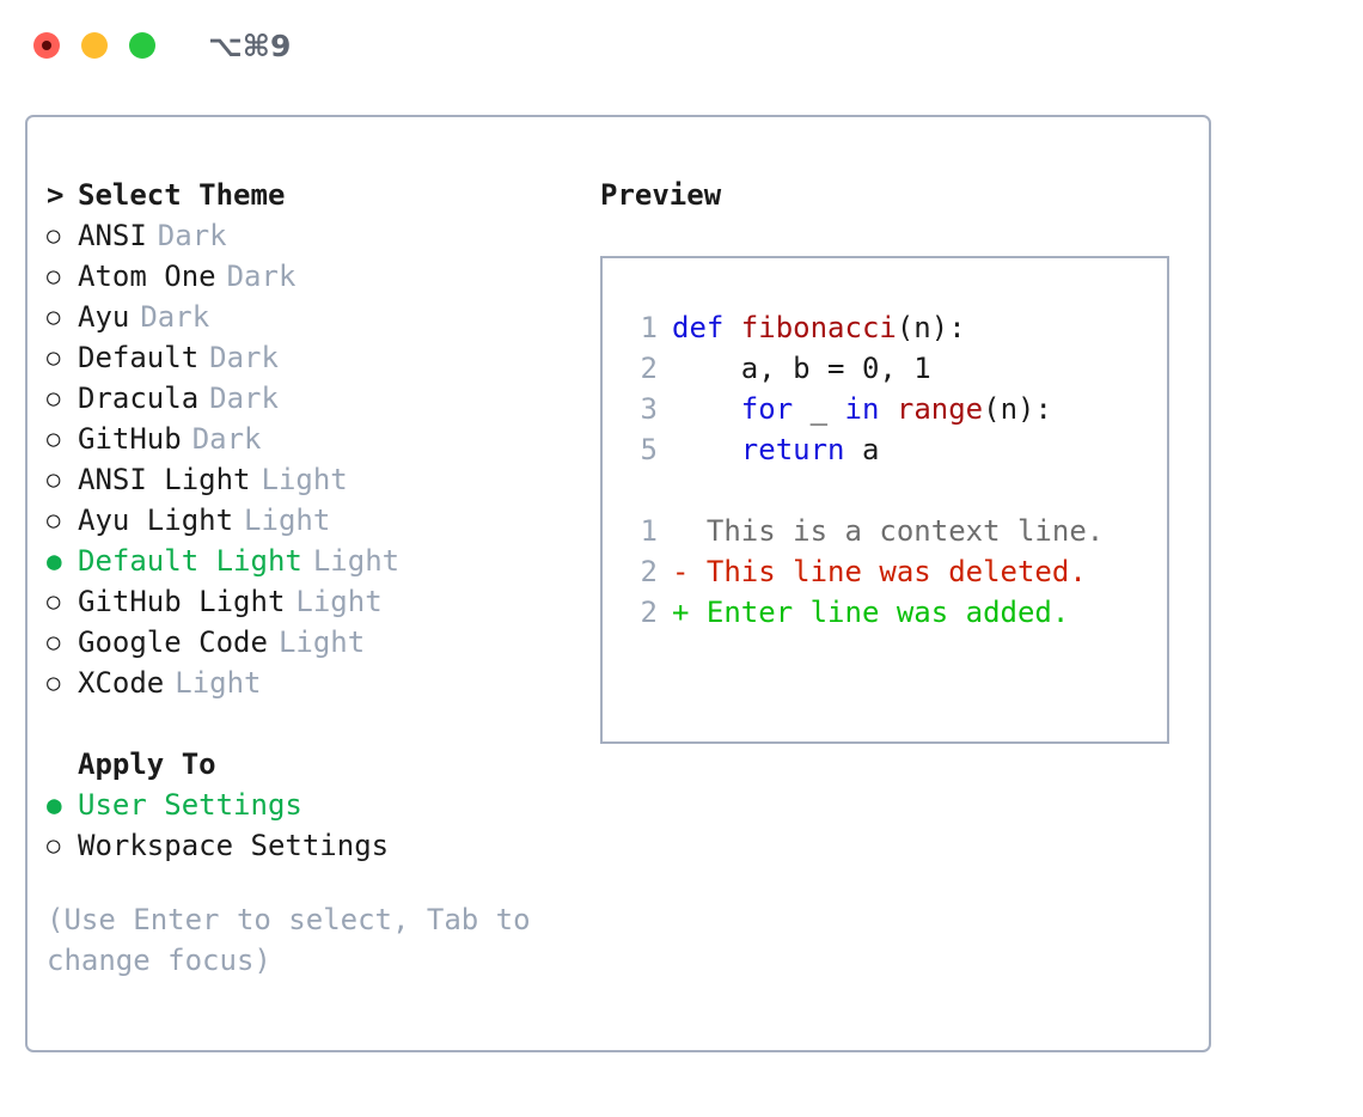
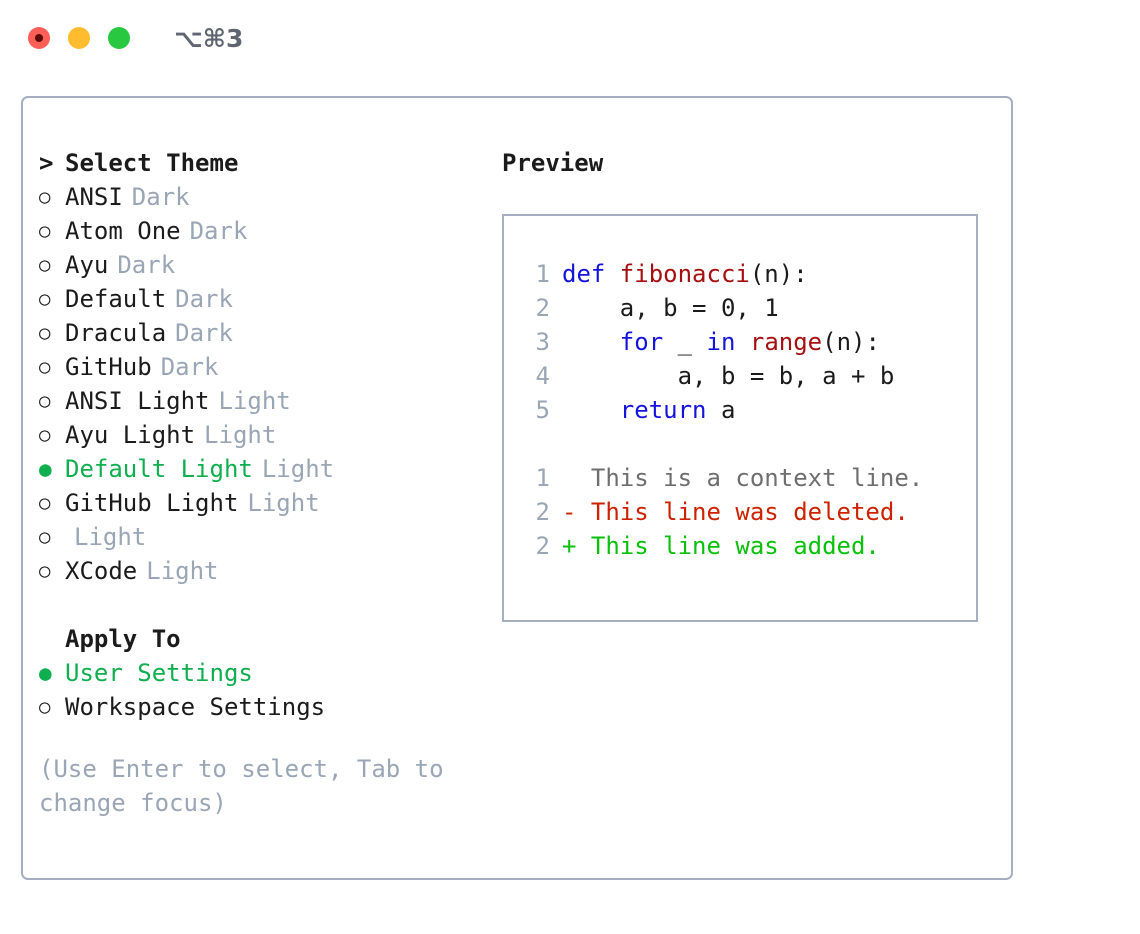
- ⌥⌘9
+ ⌥⌘3
  >
  Select Theme
  ○
  ANSI
  Dark
  ○
  Atom One
  Dark
  ○
  Ayu
  Dark
  ○
  Default
  Dark
  ○
  Dracula
  Dark
  ○
  GitHub
  Dark
  ○
  ANSI Light
  Light
  ○
  Ayu Light
  Light
  ●
  Default Light
  Light
  ○
  GitHub Light
  Light
  ○
- Google Code
  Light
  ○
  XCode
  Light
  Apply To
  ●
  User Settings
  ○
  Workspace Settings
  (Use Enter to select, Tab to change focus)
  Preview
  1
  def fibonacci(n):
  2
  a, b = 0, 1
  3
  for _ in range(n):
+ 4
+ a, b = b, a + b
  5
  return a
  1
  This is a context line.
  2
  - This line was deleted.
  2
- + Enter line was added.
+ + This line was added.
